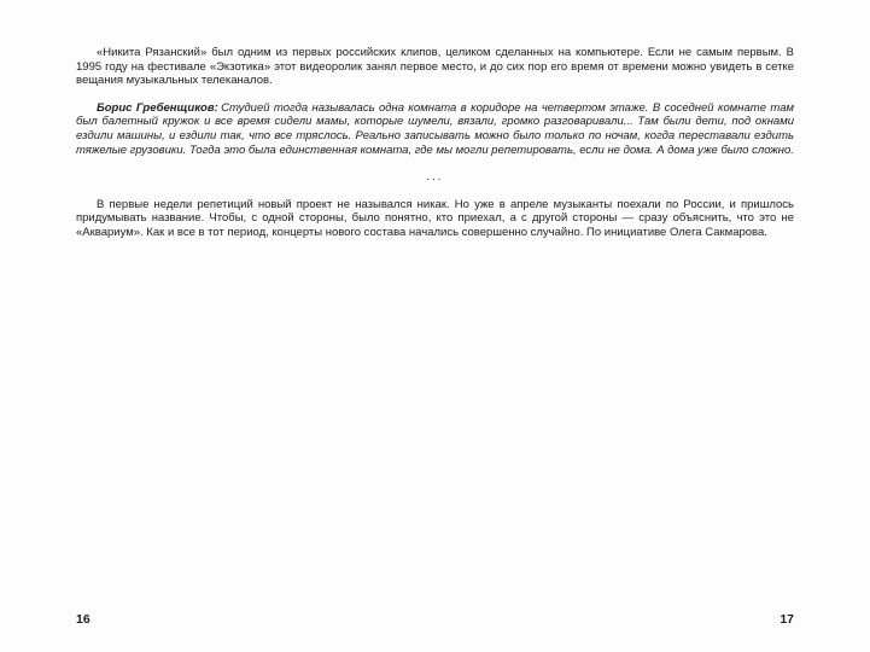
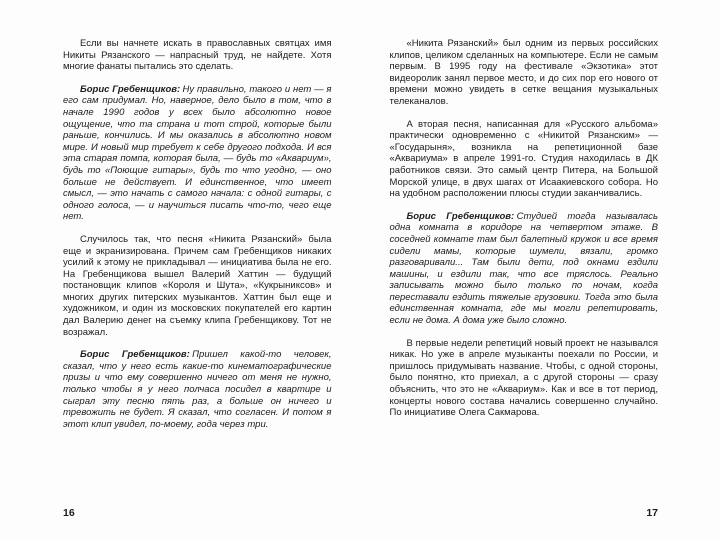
+ Если вы начнете искать в православных святцах имя Никиты Рязанского — напрасный труд, не найдете. Хотя многие фанаты пытались это сделать.
+ Борис Гребенщиков: Ну правильно, такого и нет — я его сам придумал. Но, наверное, дело было в том, что в начале 1990 годов у всех было абсолютно новое ощущение, что та страна и тот строй, которые были раньше, кончились. И мы оказались в абсолютно новом мире. И новый мир требует к себе другого подхода. И вся эта старая помпа, которая была, — будь то «Аквариум», будь то «Поющие гитары», будь то что угодно, — оно больше не действует. И единственное, что имеет смысл, — это начать с самого начала: с одной гитары, с одного голоса, — и научиться писать что-то, чего еще нет.
+ Случилось так, что песня «Никита Рязанский» была еще и экранизирована. Причем сам Гребенщиков никаких усилий к этому не прикладывал — инициатива была не его. На Гребенщикова вышел Валерий Хаттин — будущий постановщик клипов «Короля и Шута», «Кукрыниксов» и многих других питерских музыкантов. Хаттин был еще и художником, и один из московских покупателей его картин дал Валерию денег на съемку клипа Гребенщикову. Тот не возражал.
+ Борис Гребенщиков: Пришел какой-то человек, сказал, что у него есть какие-то кинематографические призы и что ему совершенно ничего от меня не нужно, только чтобы я у него полчаса посидел в квартире и сыграл эту песню пять раз, а больше он ничего и тревожить не будет. Я сказал, что согласен. И потом я этот клип увидел, по-моему, года через три.
- «Никита Рязанский» был одним из первых российских клипов, целиком сделанных на компьютере. Если не самым первым. В 1995 году на фестивале «Экзотика» этот видеоролик занял первое место, и до сих пор его время от времени можно увидеть в сетке вещания музыкальных телеканалов.
+ «Никита Рязанский» был одним из первых российских клипов, целиком сделанных на компьютере. Если не самым первым. В 1995 году на фестивале «Экзотика» этот видеоролик занял первое место, и до сих пор его нового от времени можно увидеть в сетке вещания музыкальных телеканалов.
+ А вторая песня, написанная для «Русского альбома» практически одновременно с «Никитой Рязанским» — «Государыня», возникла на репетиционной базе «Аквариума» в апреле 1991-го. Студия находилась в ДК работников связи. Это самый центр Питера, на Большой Морской улице, в двух шагах от Исаакиевского собора. Но на удобном расположении плюсы студии заканчивались.
  Борис Гребенщиков: Студией тогда называлась одна комната в коридоре на четвертом этаже. В соседней комнате там был балетный кружок и все время сидели мамы, которые шумели, вязали, громко разговаривали... Там были дети, под окнами ездили машины, и ездили так, что все тряслось. Реально записывать можно было только по ночам, когда переставали ездить тяжелые грузовики. Тогда это была единственная комната, где мы могли репетировать, если не дома. А дома уже было сложно.
- ...
  В первые недели репетиций новый проект не назывался никак. Но уже в апреле музыканты поехали по России, и пришлось придумывать название. Чтобы, с одной стороны, было понятно, кто приехал, а с другой стороны — сразу объяснить, что это не «Аквариум». Как и все в тот период, концерты нового состава начались совершенно случайно. По инициативе Олега Сакмарова.
  16
  17
